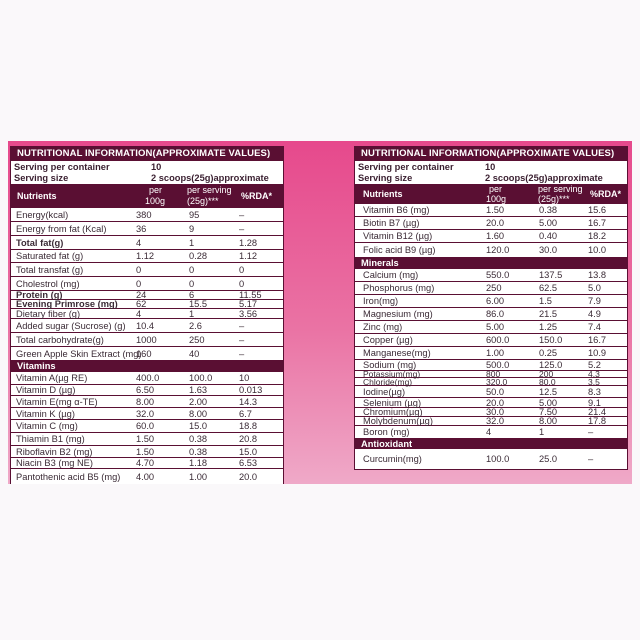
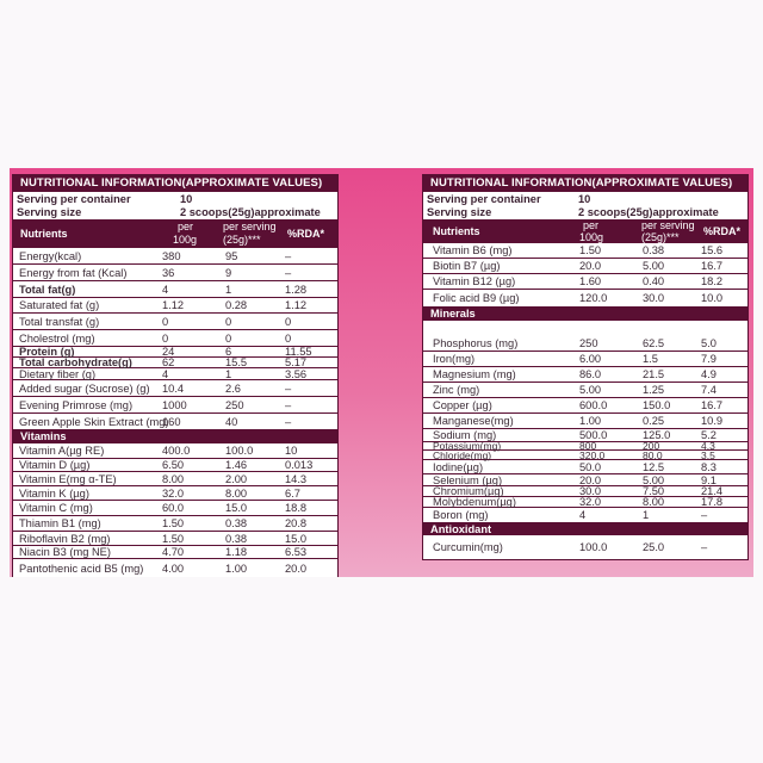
  NUTRITIONAL INFORMATION(APPROXIMATE VALUES)
  Serving per container
  10
  Serving size
  2 scoops(25g)approximate
  Nutrients
  per
  100g
  per serving
  (25g)***
  %RDA*
  Energy(kcal)
  380
  95
  –
  Energy from fat (Kcal)
  36
  9
  –
  Total fat(g)
  4
  1
  1.28
  Saturated fat (g)
  1.12
  0.28
  1.12
  Total transfat (g)
  0
  0
  0
  Cholestrol (mg)
  0
  0
  0
  Protein (g)
  24
  6
  11.55
- Evening Primrose (mg)
+ Total carbohydrate(g)
  62
  15.5
  5.17
  Dietary fiber (g)
  4
  1
  3.56
  Added sugar (Sucrose) (g)
  10.4
  2.6
  –
- Total carbohydrate(g)
+ Evening Primrose (mg)
  1000
  250
  –
  Green Apple Skin Extract (mg)
  160
  40
  –
  Vitamins
  Vitamin A(µg RE)
  400.0
  100.0
  10
  Vitamin D (µg)
  6.50
- 1.63
+ 1.46
  0.013
  Vitamin E(mg α-TE)
  8.00
  2.00
  14.3
  Vitamin K (µg)
  32.0
  8.00
  6.7
  Vitamin C (mg)
  60.0
  15.0
  18.8
  Thiamin B1 (mg)
  1.50
  0.38
  20.8
  Riboflavin B2 (mg)
  1.50
  0.38
  15.0
  Niacin B3 (mg NE)
  4.70
  1.18
  6.53
  Pantothenic acid B5 (mg)
  4.00
  1.00
  20.0
  NUTRITIONAL INFORMATION(APPROXIMATE VALUES)
  Serving per container
  10
  Serving size
  2 scoops(25g)approximate
  Nutrients
  per
  100g
  per serving
  (25g)***
  %RDA*
  Vitamin B6 (mg)
  1.50
  0.38
  15.6
  Biotin B7 (µg)
  20.0
  5.00
  16.7
  Vitamin B12 (µg)
  1.60
  0.40
  18.2
  Folic acid B9 (µg)
  120.0
  30.0
  10.0
  Minerals
- Calcium (mg)
- 550.0
- 137.5
- 13.8
  Phosphorus (mg)
  250
  62.5
  5.0
  Iron(mg)
  6.00
  1.5
  7.9
  Magnesium (mg)
  86.0
  21.5
  4.9
  Zinc (mg)
  5.00
  1.25
  7.4
  Copper (µg)
  600.0
  150.0
  16.7
  Manganese(mg)
  1.00
  0.25
  10.9
  Sodium (mg)
  500.0
  125.0
  5.2
  Potassium(mg)
  800
  200
  4.3
  Chloride(mg)
  320.0
  80.0
  3.5
  Iodine(µg)
  50.0
  12.5
  8.3
  Selenium (µg)
  20.0
  5.00
  9.1
  Chromium(µg)
  30.0
  7.50
  21.4
  Molybdenum(µg)
  32.0
  8.00
  17.8
  Boron (mg)
  4
  1
  –
  Antioxidant
  Curcumin(mg)
  100.0
  25.0
  –
